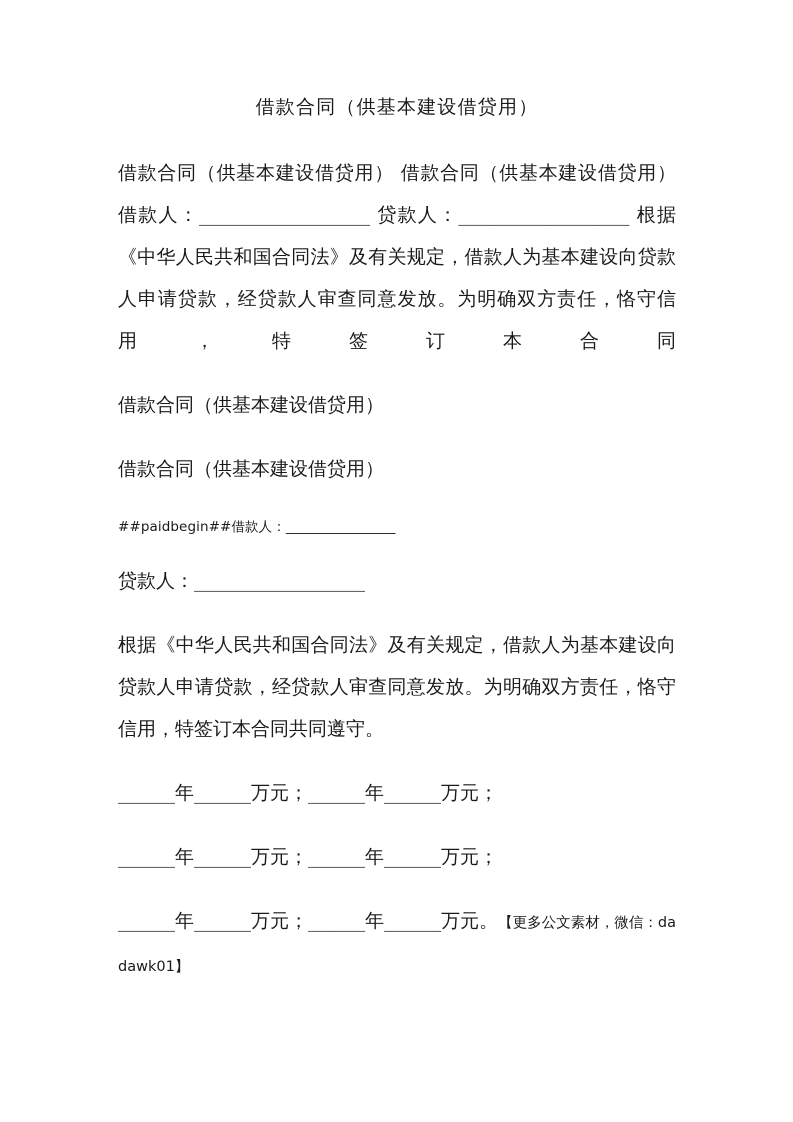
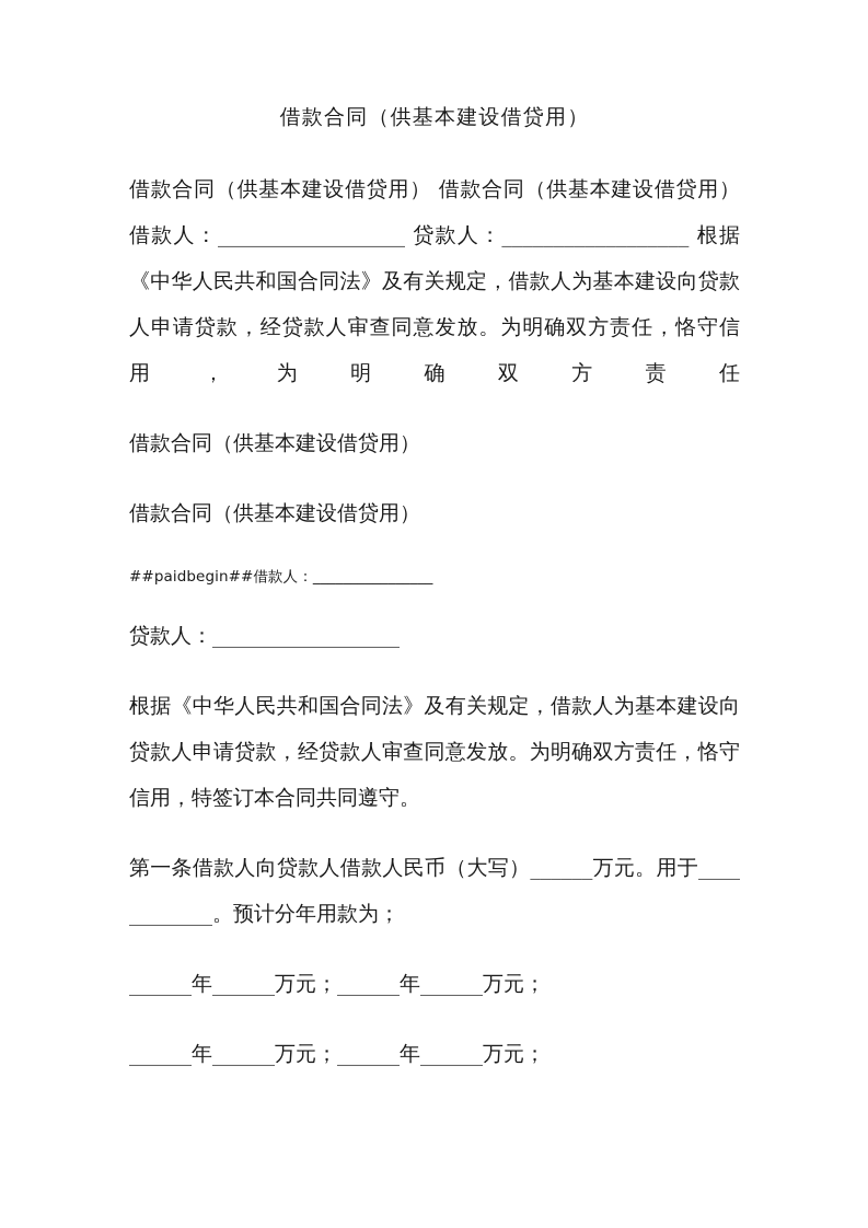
  借款合同（供基本建设借贷用）
- 借款合同（供基本建设借贷用） 借款合同（供基本建设借贷用） 借款人：__________________ 贷款人：__________________ 根据《中华人民共和国合同法》及有关规定，借款人为基本建设向贷款人申请贷款，经贷款人审查同意发放。为明确双方责任，恪守信用，特签订本合同
+ 借款合同（供基本建设借贷用） 借款合同（供基本建设借贷用） 借款人：__________________ 贷款人：__________________ 根据《中华人民共和国合同法》及有关规定，借款人为基本建设向贷款人申请贷款，经贷款人审查同意发放。为明确双方责任，恪守信用，为明确双方责任
  借款合同（供基本建设借贷用）
  借款合同（供基本建设借贷用）
  ##paidbegin##借款人：________________
  贷款人：__________________
  根据《中华人民共和国合同法》及有关规定，借款人为基本建设向贷款人申请贷款，经贷款人审查同意发放。为明确双方责任，恪守信用，特签订本合同共同遵守。
+ 第一条借款人向贷款人借款人民币（大写）______万元。用于____________。预计分年用款为；
  ______年______万元；______年______万元；
  ______年______万元；______年______万元；
- ______年______万元；______年______万元。【更多公文素材，微信：da dawk01】
